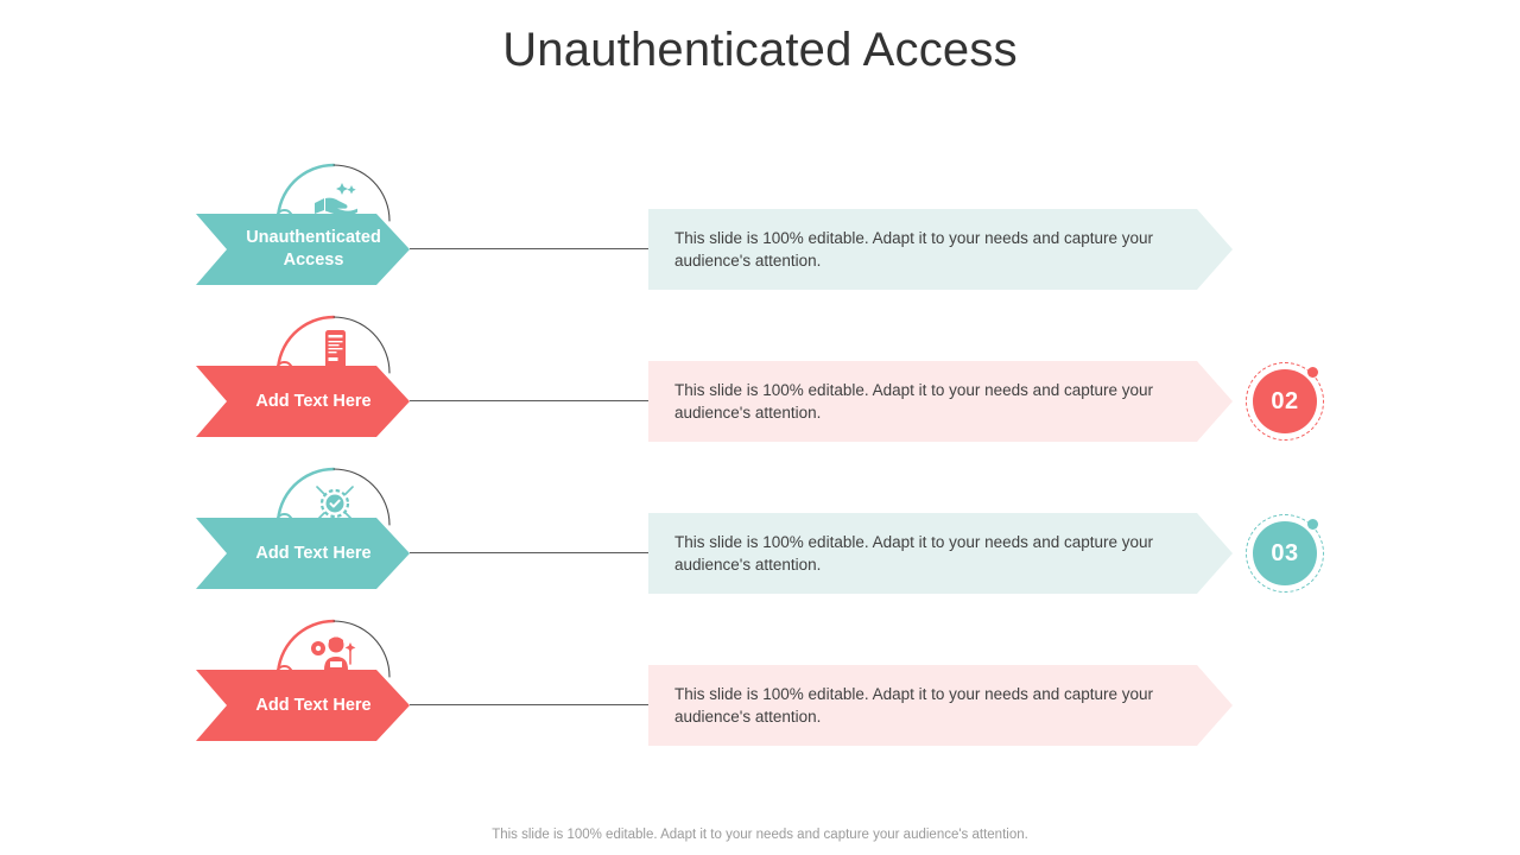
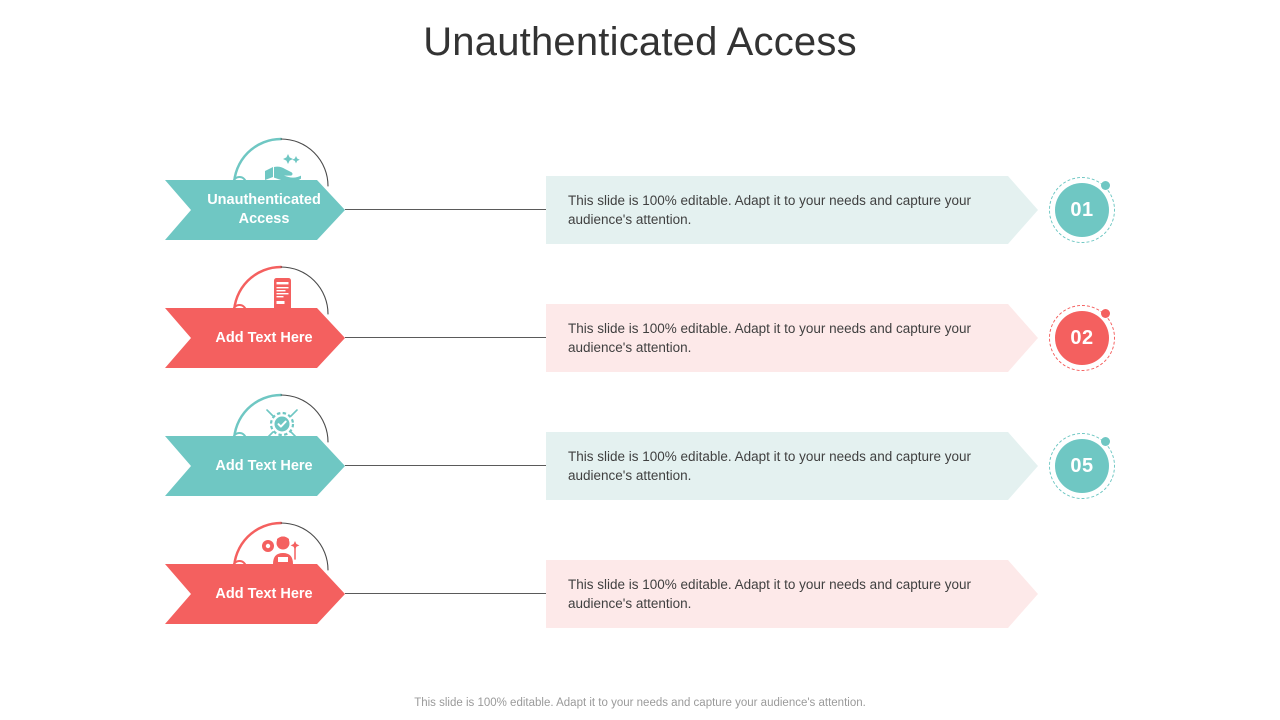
  Unauthenticated Access
  Unauthenticated Access
  This slide is 100% editable. Adapt it to your needs and capture your audience's attention.
+ 01
  Add Text Here
  This slide is 100% editable. Adapt it to your needs and capture your audience's attention.
  02
  Add Text Here
  This slide is 100% editable. Adapt it to your needs and capture your audience's attention.
- 03
+ 05
  Add Text Here
  This slide is 100% editable. Adapt it to your needs and capture your audience's attention.
  This slide is 100% editable. Adapt it to your needs and capture your audience's attention.
